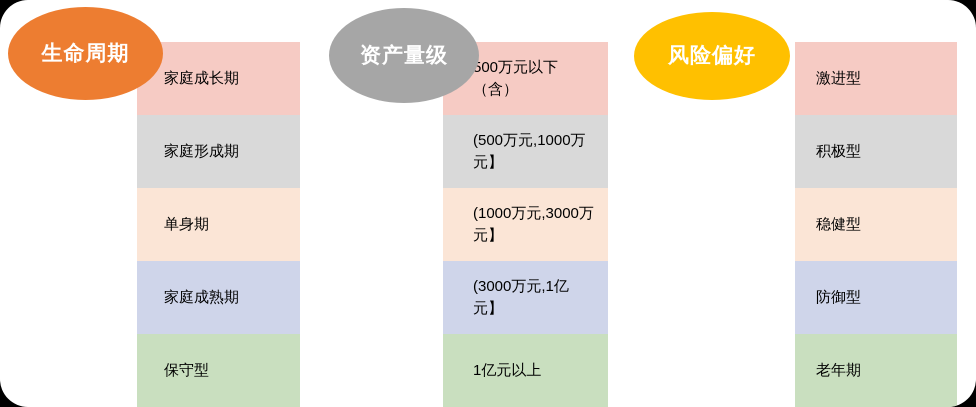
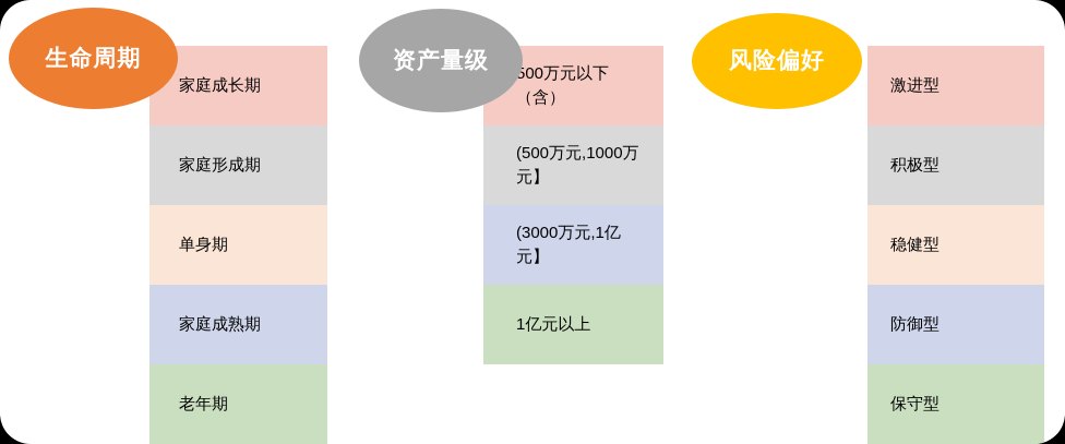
  家庭成长期
  家庭形成期
  单身期
  家庭成熟期
- 保守型
+ 老年期
  500万元以下（含）
  (500万元,1000万元】
- (1000万元,3000万元】
  (3000万元,1亿元】
  1亿元以上
  激进型
  积极型
  稳健型
  防御型
- 老年期
+ 保守型
  生命周期
  资产量级
  风险偏好
